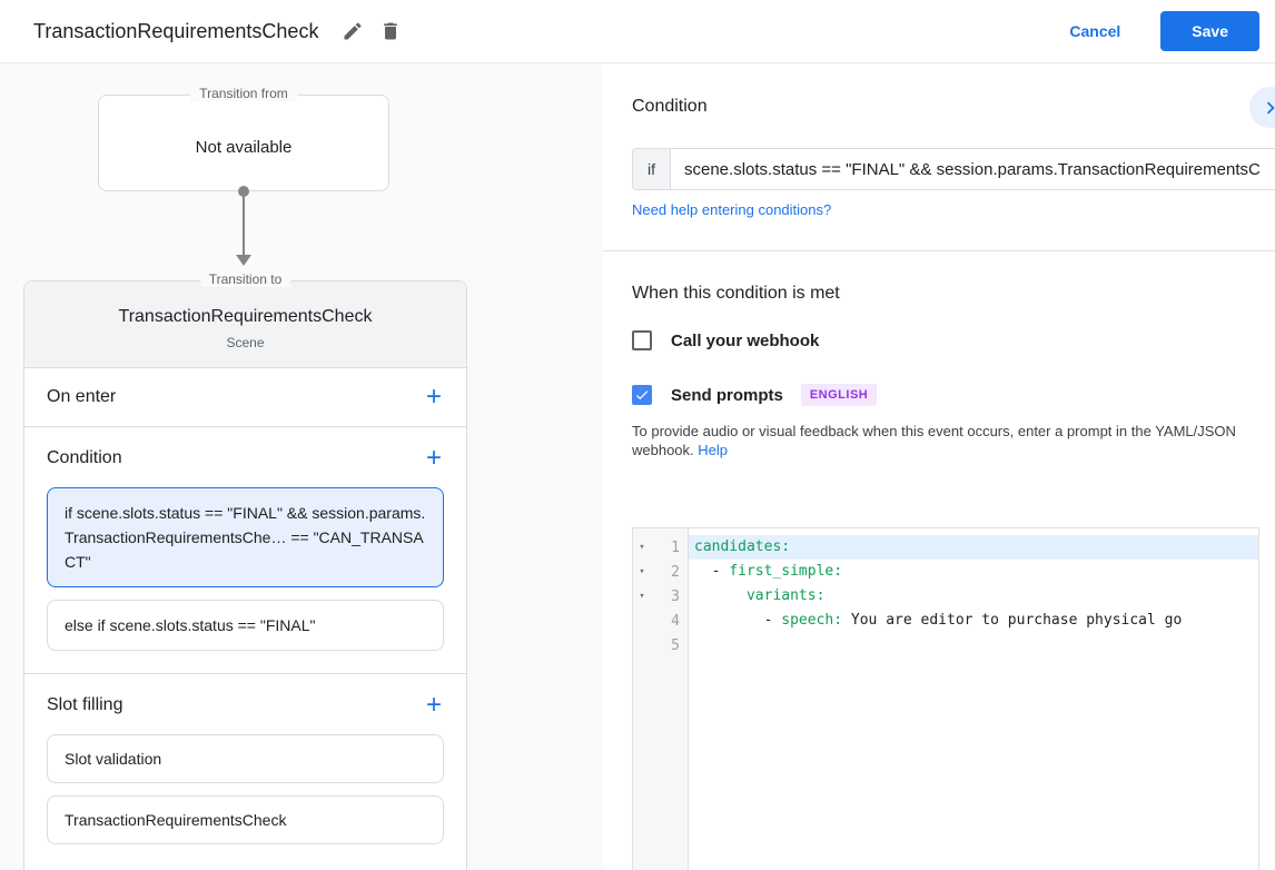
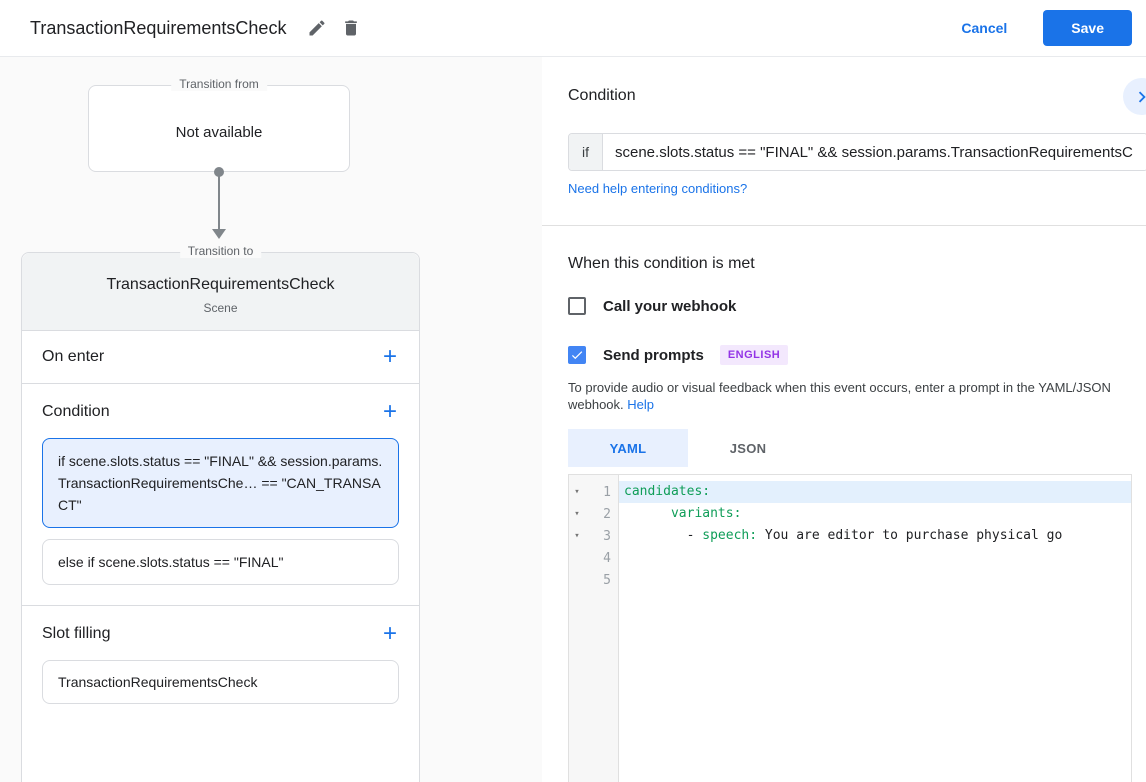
  TransactionRequirementsCheck
  Cancel
  Save
  Transition from
  Not available
  Transition to
  TransactionRequirementsCheck
  Scene
  On enter
  +
  Condition
  +
  if scene.slots.status == "FINAL" && session.params.TransactionRequirementsChe… == "CAN_TRANSACT"
  else if scene.slots.status == "FINAL"
  Slot filling
  +
- Slot validation
  TransactionRequirementsCheck
  Condition
  if
  scene.slots.status == "FINAL" && session.params.TransactionRequirementsC
  Need help entering conditions?
  When this condition is met
  Call your webhook
  Send prompts
  ENGLISH
  To provide audio or visual feedback when this event occurs, enter a prompt in the YAML/JSON webhook. Help
+ YAML
+ JSON
  ▾
  1
  ▾
  2
  ▾
  3
  4
  5
  candidates:
- - first_simple:
  variants:
  - speech: You are editor to purchase physical go
